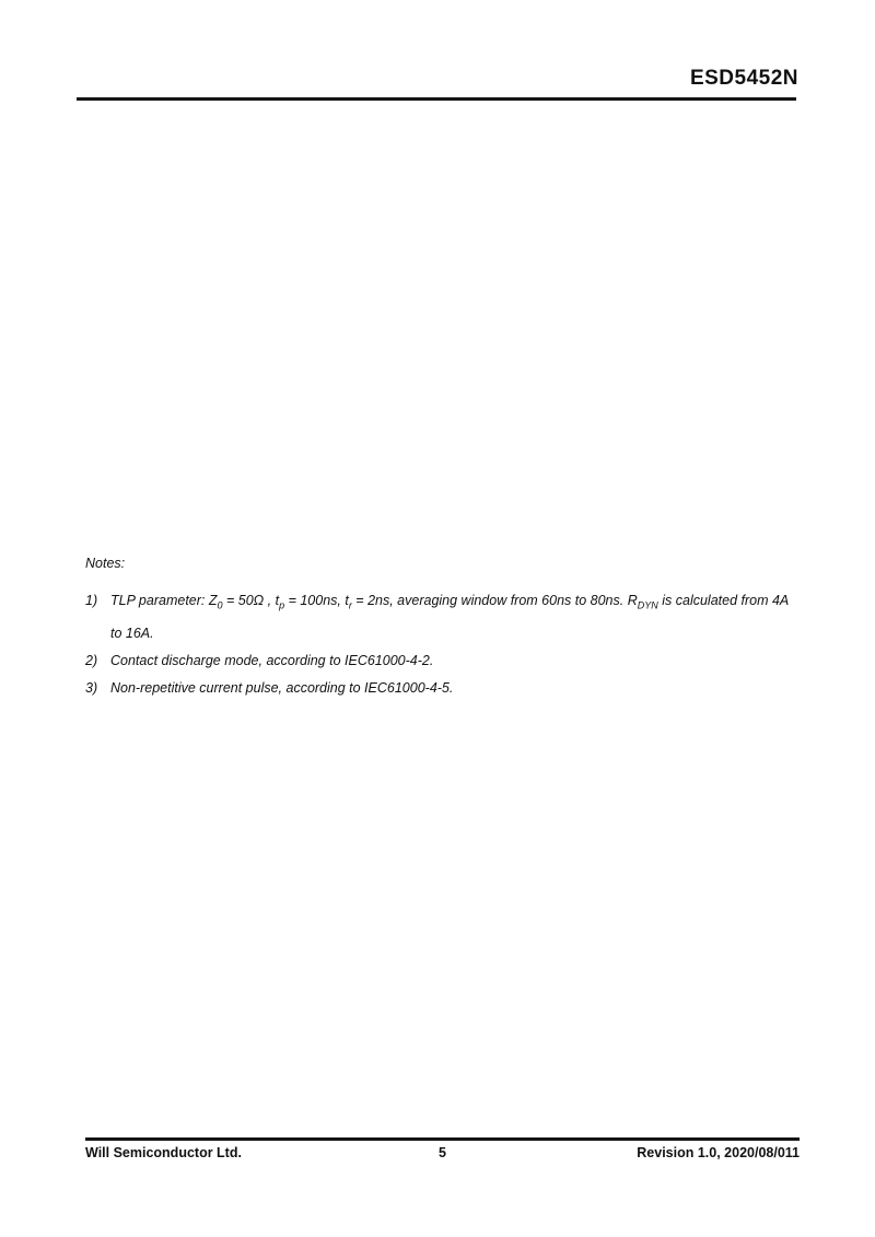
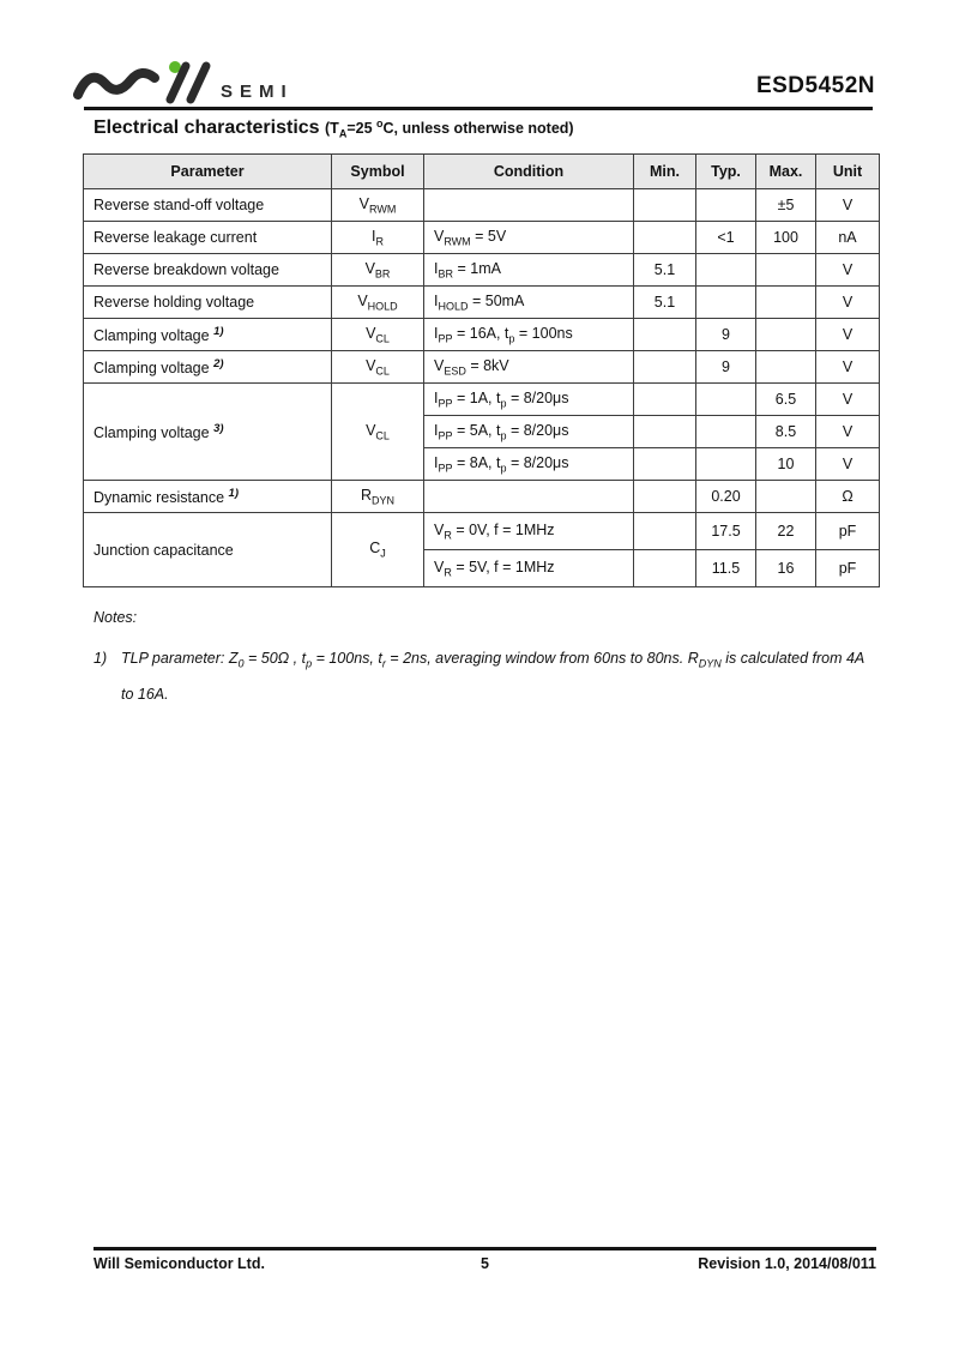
+ SEMI
  ESD5452N
+ Electrical characteristics (TA=25 oC, unless otherwise noted)
+ Parameter	Symbol	Condition	Min.	Typ.	Max.	Unit
+ Reverse stand-off voltage	VRWM				±5	V
+ Reverse leakage current	IR	VRWM = 5V		<1	100	nA
+ Reverse breakdown voltage	VBR	IBR = 1mA	5.1			V
+ Reverse holding voltage	VHOLD	IHOLD = 50mA	5.1			V
+ Clamping voltage 1)	VCL	IPP = 16A, tp = 100ns		9		V
+ Clamping voltage 2)	VCL	VESD = 8kV		9		V
+ Clamping voltage 3)	VCL	IPP = 1A, tp = 8/20μs			6.5	V
+ IPP = 5A, tp = 8/20μs			8.5	V
+ IPP = 8A, tp = 8/20μs			10	V
+ Dynamic resistance 1)	RDYN			0.20		Ω
+ Junction capacitance	CJ	VR = 0V, f = 1MHz		17.5	22	pF
+ VR = 5V, f = 1MHz		11.5	16	pF
  Notes:
  1)
  TLP parameter: Z0 = 50Ω , tp = 100ns, tr = 2ns, averaging window from 60ns to 80ns. RDYN is calculated from 4A to 16A.
- 2)
- Contact discharge mode, according to IEC61000-4-2.
- 3)
- Non-repetitive current pulse, according to IEC61000-4-5.
  Will Semiconductor Ltd.
  5
- Revision 1.0, 2020/08/011
+ Revision 1.0, 2014/08/011
